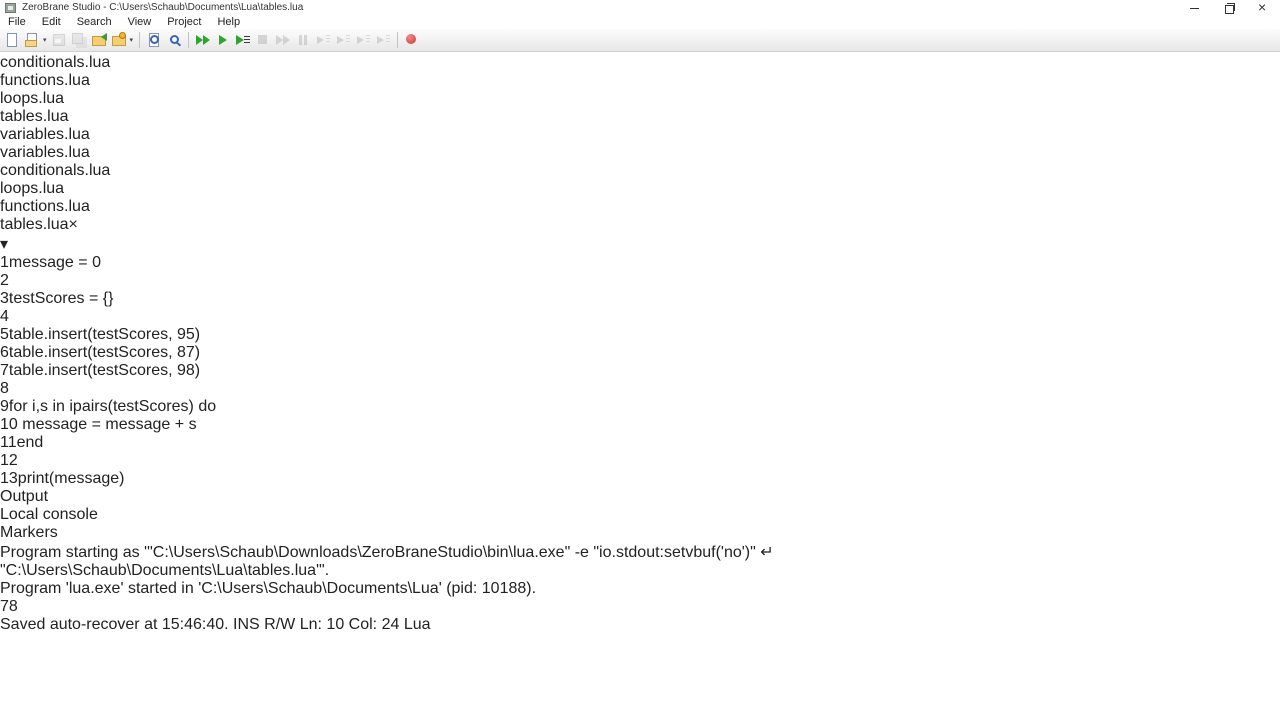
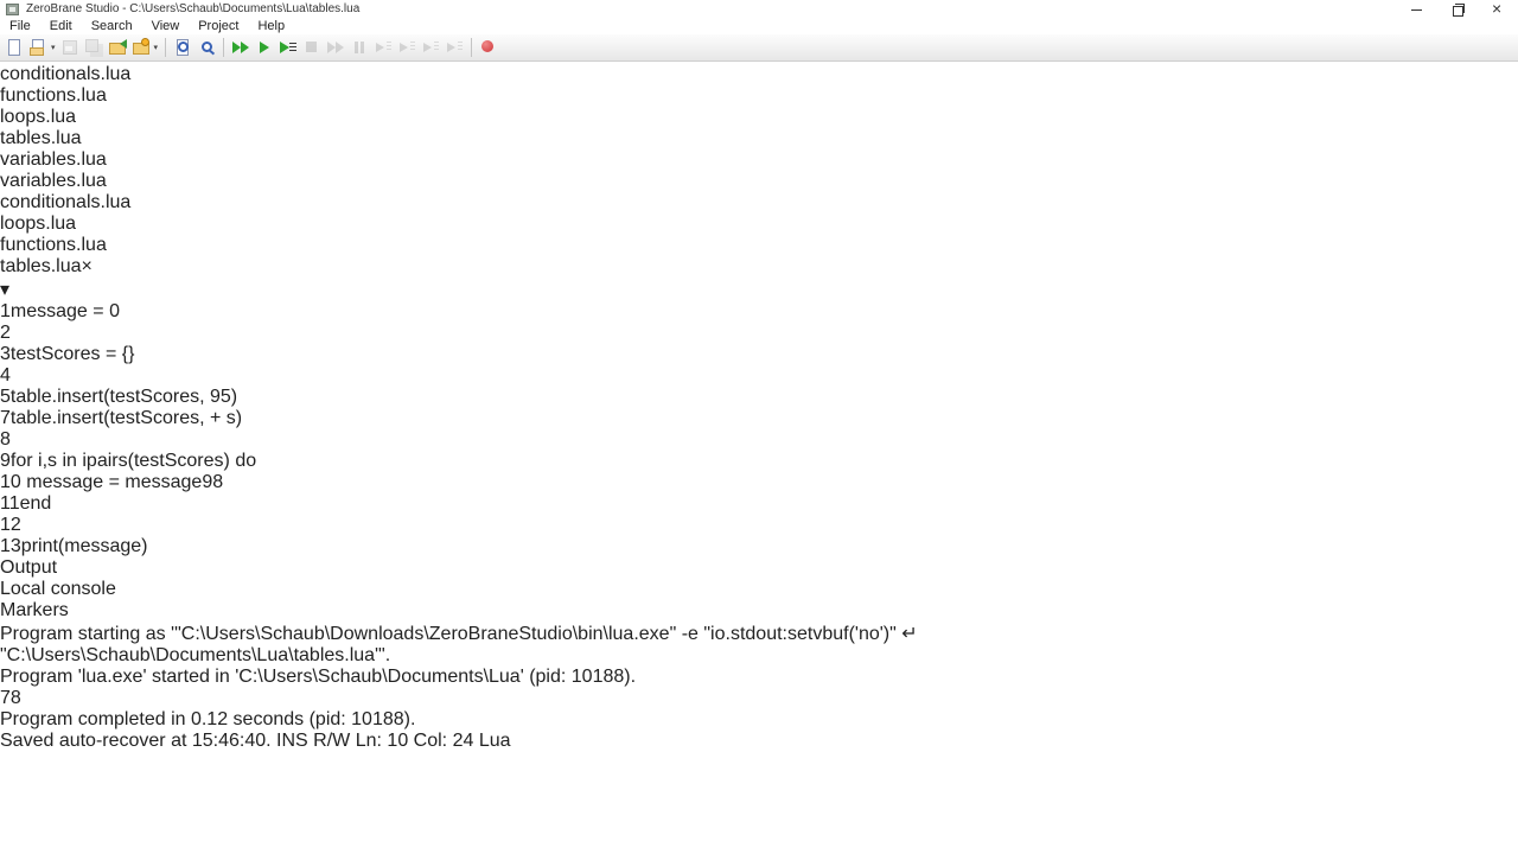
  ZeroBrane Studio - C:\Users\Schaub\Documents\Lua\tables.lua
  File Edit Search View Project Help
  conditionals.lua
  functions.lua
  loops.lua
  tables.lua
  variables.lua
  variables.lua
  conditionals.lua
  loops.lua
  functions.lua
  tables.lua×
  ▾
  1message = 0
  2
  3testScores = {}
  4
  5table.insert(testScores, 95)
- 6table.insert(testScores, 87)
- 7table.insert(testScores, 98)
+ 7table.insert(testScores, + s)
  8
  9for i,s in ipairs(testScores) do
- 10 message = message + s
+ 10 message = message98
  11end
  12
  13print(message)
  Output
  Local console
  Markers
  Program starting as '"C:\Users\Schaub\Downloads\ZeroBraneStudio\bin\lua.exe" -e "io.stdout:setvbuf('no')" ↵
  "C:\Users\Schaub\Documents\Lua\tables.lua"'.
  Program 'lua.exe' started in 'C:\Users\Schaub\Documents\Lua' (pid: 10188).
  78
+ Program completed in 0.12 seconds (pid: 10188).
  Saved auto-recover at 15:46:40. INS R/W Ln: 10 Col: 24 Lua
